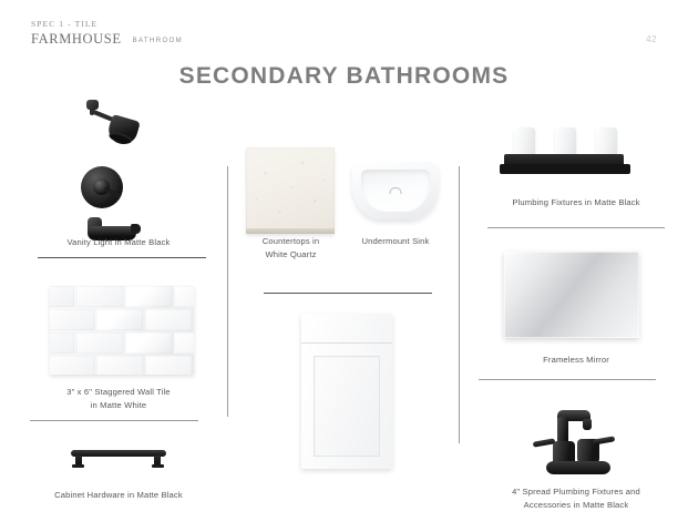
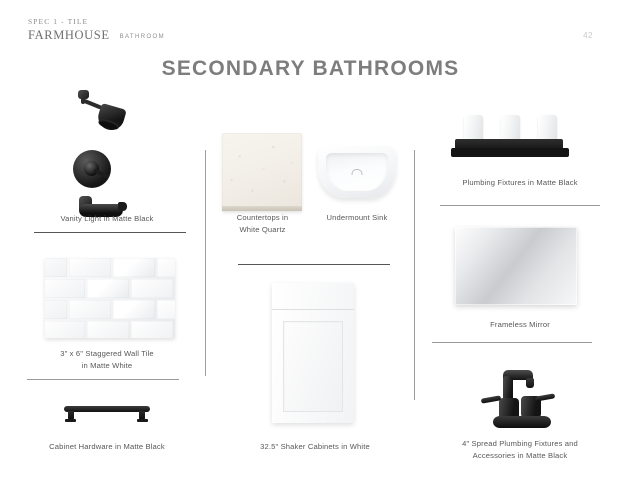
  SPEC 1 - TILE
  FARMHOUSE
  42
  SECONDARY BATHROOMS
  Vanity Light in Matte Black
  3" x 6" Staggered Wall Tile
  in Matte White
  Cabinet Hardware in Matte Black
  Countertops in
  White Quartz
  Undermount Sink
+ 32.5" Shaker Cabinets in White
  Plumbing Fixtures in Matte Black
  Frameless Mirror
  4" Spread Plumbing Fixtures and
  Accessories in Matte Black
